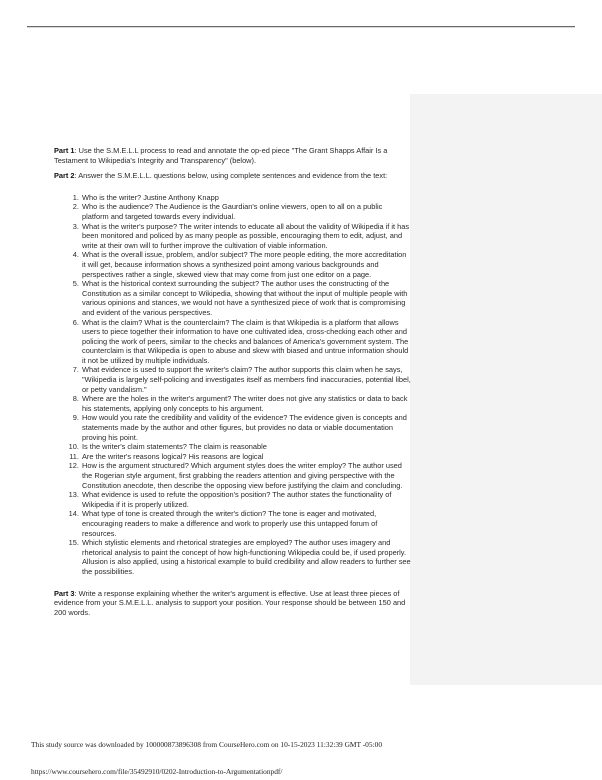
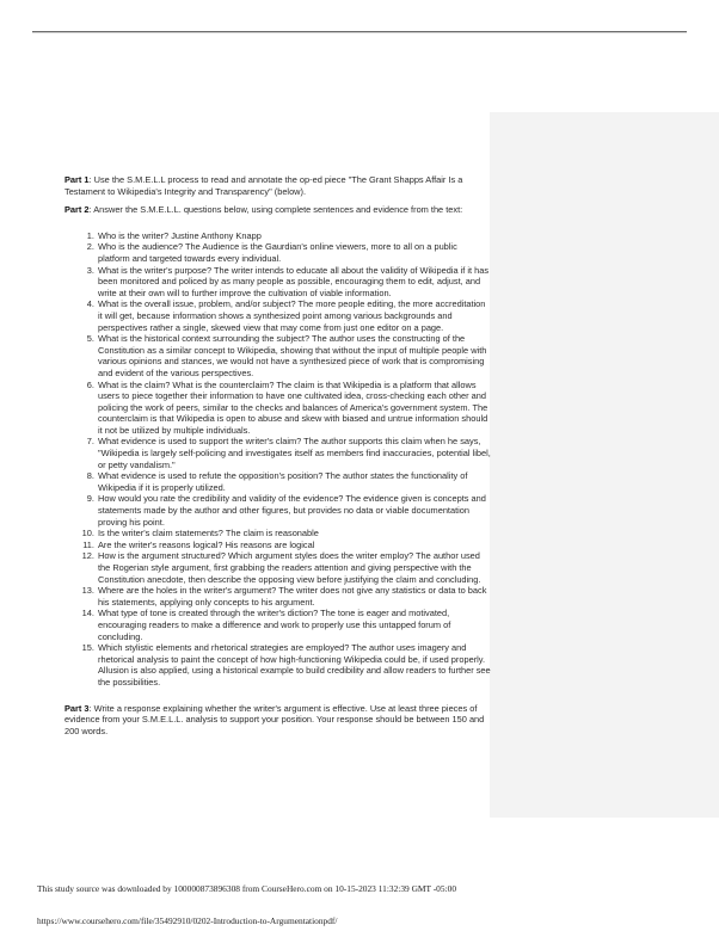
  Part 1: Use the S.M.E.L.L process to read and annotate the op-ed piece "The Grant Shapps Affair Is a Testament to Wikipedia's Integrity and Transparency" (below).
  Part 2: Answer the S.M.E.L.L. questions below, using complete sentences and evidence from the text:
  Who is the writer? Justine Anthony Knapp
- Who is the audience? The Audience is the Gaurdian's online viewers, open to all on a public platform and targeted towards every individual.
+ Who is the audience? The Audience is the Gaurdian's online viewers, more to all on a public platform and targeted towards every individual.
  What is the writer's purpose? The writer intends to educate all about the validity of Wikipedia if it has been monitored and policed by as many people as possible, encouraging them to edit, adjust, and write at their own will to further improve the cultivation of viable information.
  What is the overall issue, problem, and/or subject? The more people editing, the more accreditation it will get, because information shows a synthesized point among various backgrounds and perspectives rather a single, skewed view that may come from just one editor on a page.
  What is the historical context surrounding the subject? The author uses the constructing of the Constitution as a similar concept to Wikipedia, showing that without the input of multiple people with various opinions and stances, we would not have a synthesized piece of work that is compromising and evident of the various perspectives.
  What is the claim? What is the counterclaim? The claim is that Wikipedia is a platform that allows users to piece together their information to have one cultivated idea, cross-checking each other and policing the work of peers, similar to the checks and balances of America's government system. The counterclaim is that Wikipedia is open to abuse and skew with biased and untrue information should it not be utilized by multiple individuals.
  What evidence is used to support the writer's claim? The author supports this claim when he says, "Wikipedia is largely self-policing and investigates itself as members find inaccuracies, potential libel, or petty vandalism."
- Where are the holes in the writer's argument? The writer does not give any statistics or data to back his statements, applying only concepts to his argument.
+ What evidence is used to refute the opposition's position? The author states the functionality of Wikipedia if it is properly utilized.
  How would you rate the credibility and validity of the evidence? The evidence given is concepts and statements made by the author and other figures, but provides no data or viable documentation proving his point.
  Is the writer's claim statements? The claim is reasonable
  Are the writer's reasons logical? His reasons are logical
  How is the argument structured? Which argument styles does the writer employ? The author used the Rogerian style argument, first grabbing the readers attention and giving perspective with the Constitution anecdote, then describe the opposing view before justifying the claim and concluding.
- What evidence is used to refute the opposition's position? The author states the functionality of Wikipedia if it is properly utilized.
+ Where are the holes in the writer's argument? The writer does not give any statistics or data to back his statements, applying only concepts to his argument.
- What type of tone is created through the writer's diction? The tone is eager and motivated, encouraging readers to make a difference and work to properly use this untapped forum of resources.
+ What type of tone is created through the writer's diction? The tone is eager and motivated, encouraging readers to make a difference and work to properly use this untapped forum of concluding.
  Which stylistic elements and rhetorical strategies are employed? The author uses imagery and rhetorical analysis to paint the concept of how high-functioning Wikipedia could be, if used properly. Allusion is also applied, using a historical example to build credibility and allow readers to further see the possibilities.
  Part 3: Write a response explaining whether the writer's argument is effective. Use at least three pieces of evidence from your S.M.E.L.L. analysis to support your position. Your response should be between 150 and 200 words.
  This study source was downloaded by 100000873896308 from CourseHero.com on 10-15-2023 11:32:39 GMT -05:00
  https://www.coursehero.com/file/35492910/0202-Introduction-to-Argumentationpdf/
